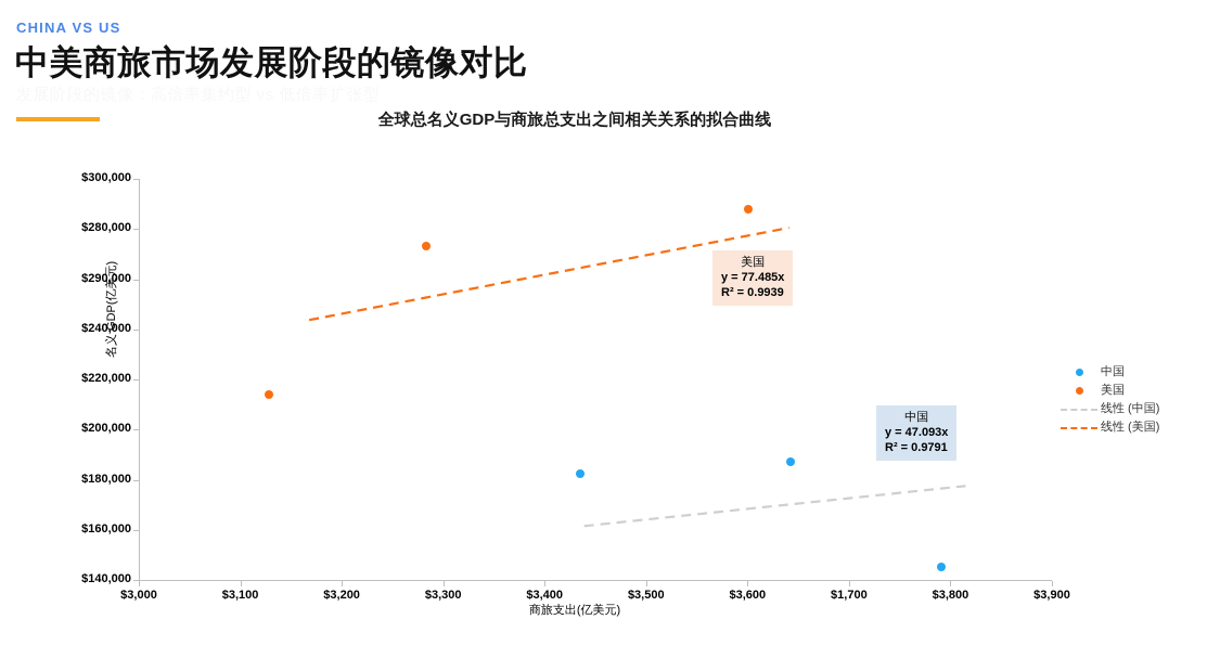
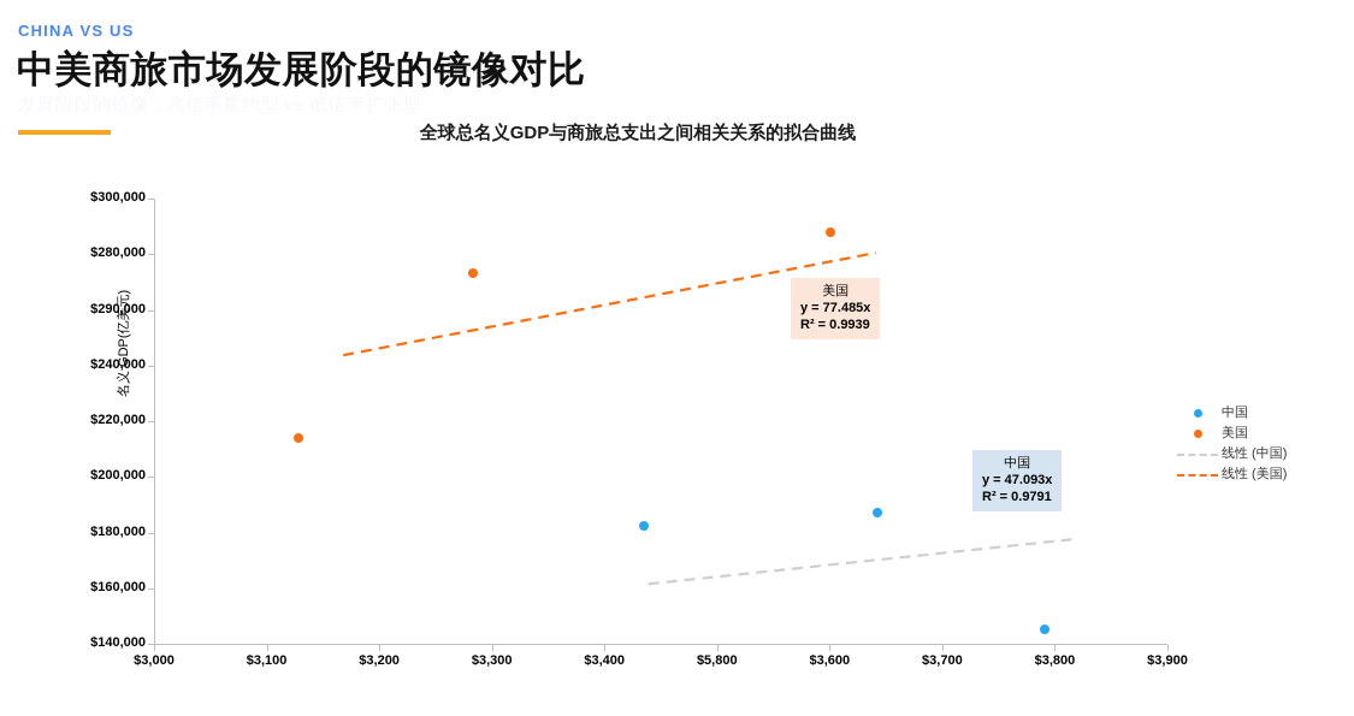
  CHINA VS US
  中美商旅市场发展阶段的镜像对比
  全球总名义GDP与商旅总支出之间相关关系的拟合曲线
  $140,000
  $160,000
  $180,000
  $200,000
  $220,000
  $240,000
  $290,000
  $280,000
  $300,000
  $3,000
  $3,100
  $3,200
  $3,300
  $3,400
- $3,500
+ $5,800
  $3,600
- $1,700
+ $3,700
  $3,800
  $3,900
- 商旅支出(亿美元)
  美国
  y = 77.485x
  R² = 0.9939
  中国
  y = 47.093x
  R² = 0.9791
  中国
  美国
  线性 (中国)
  线性 (美国)
